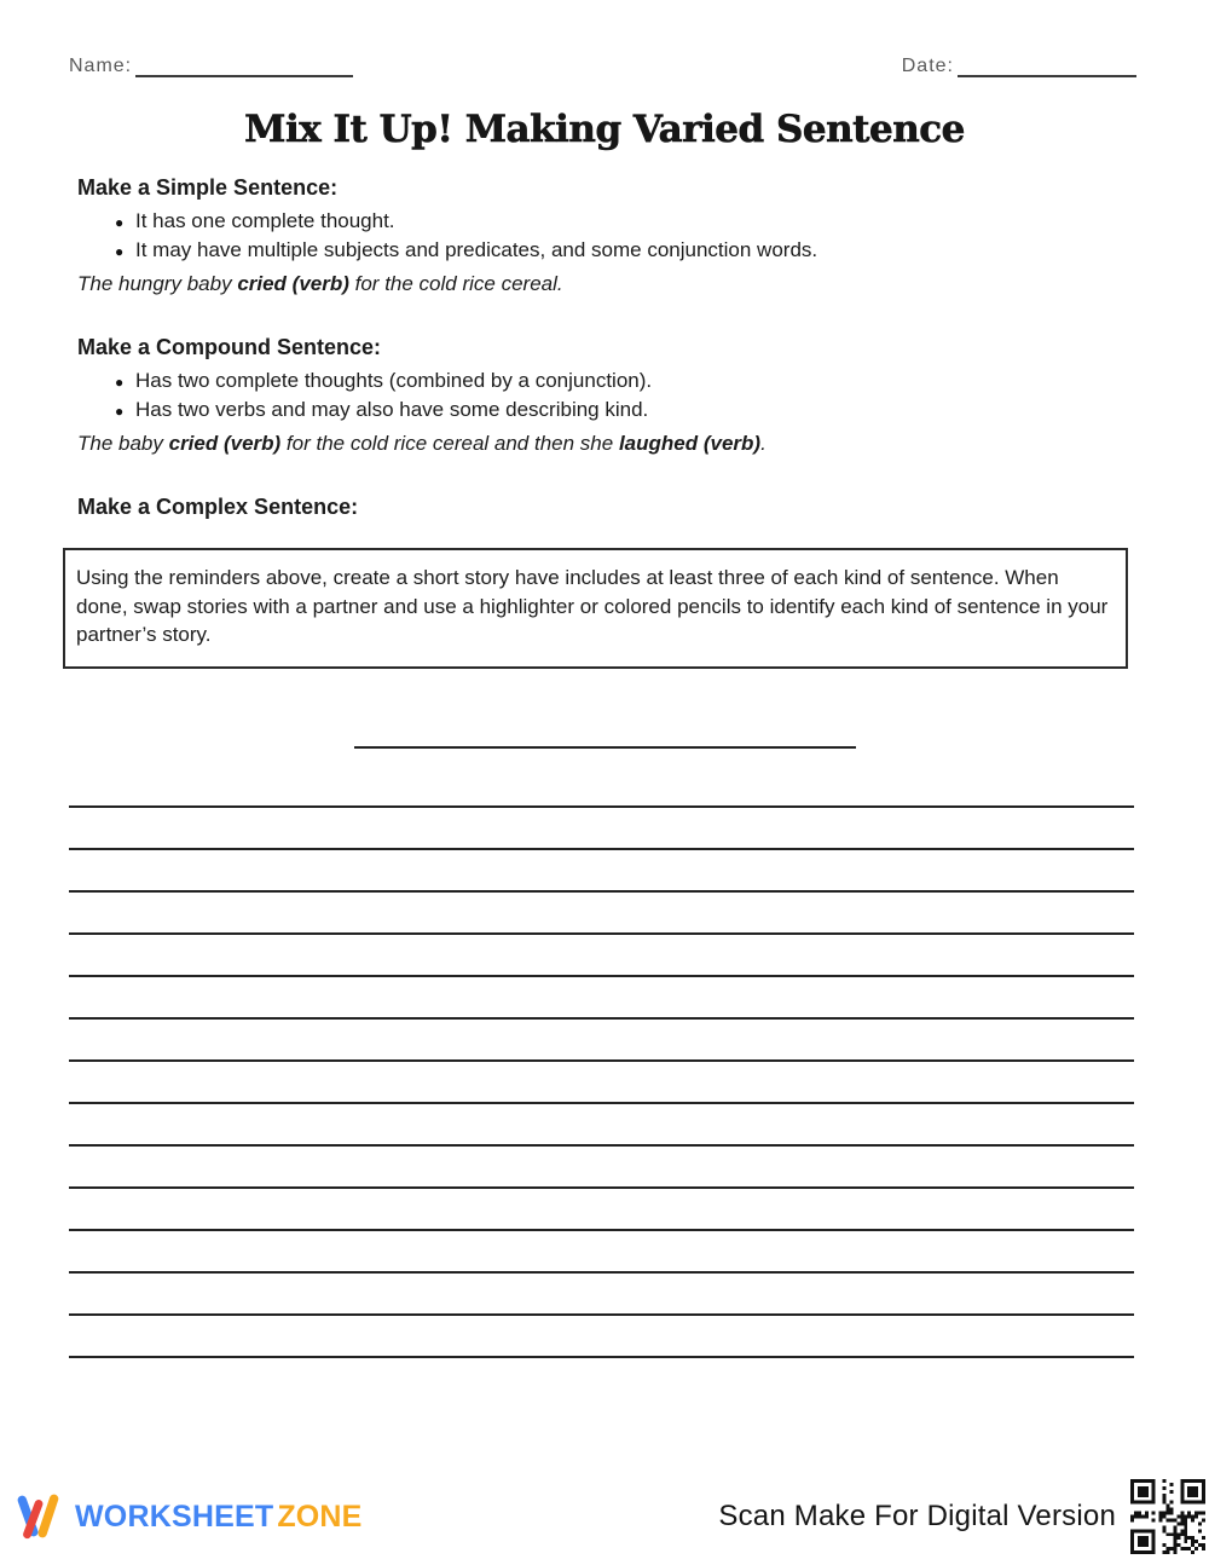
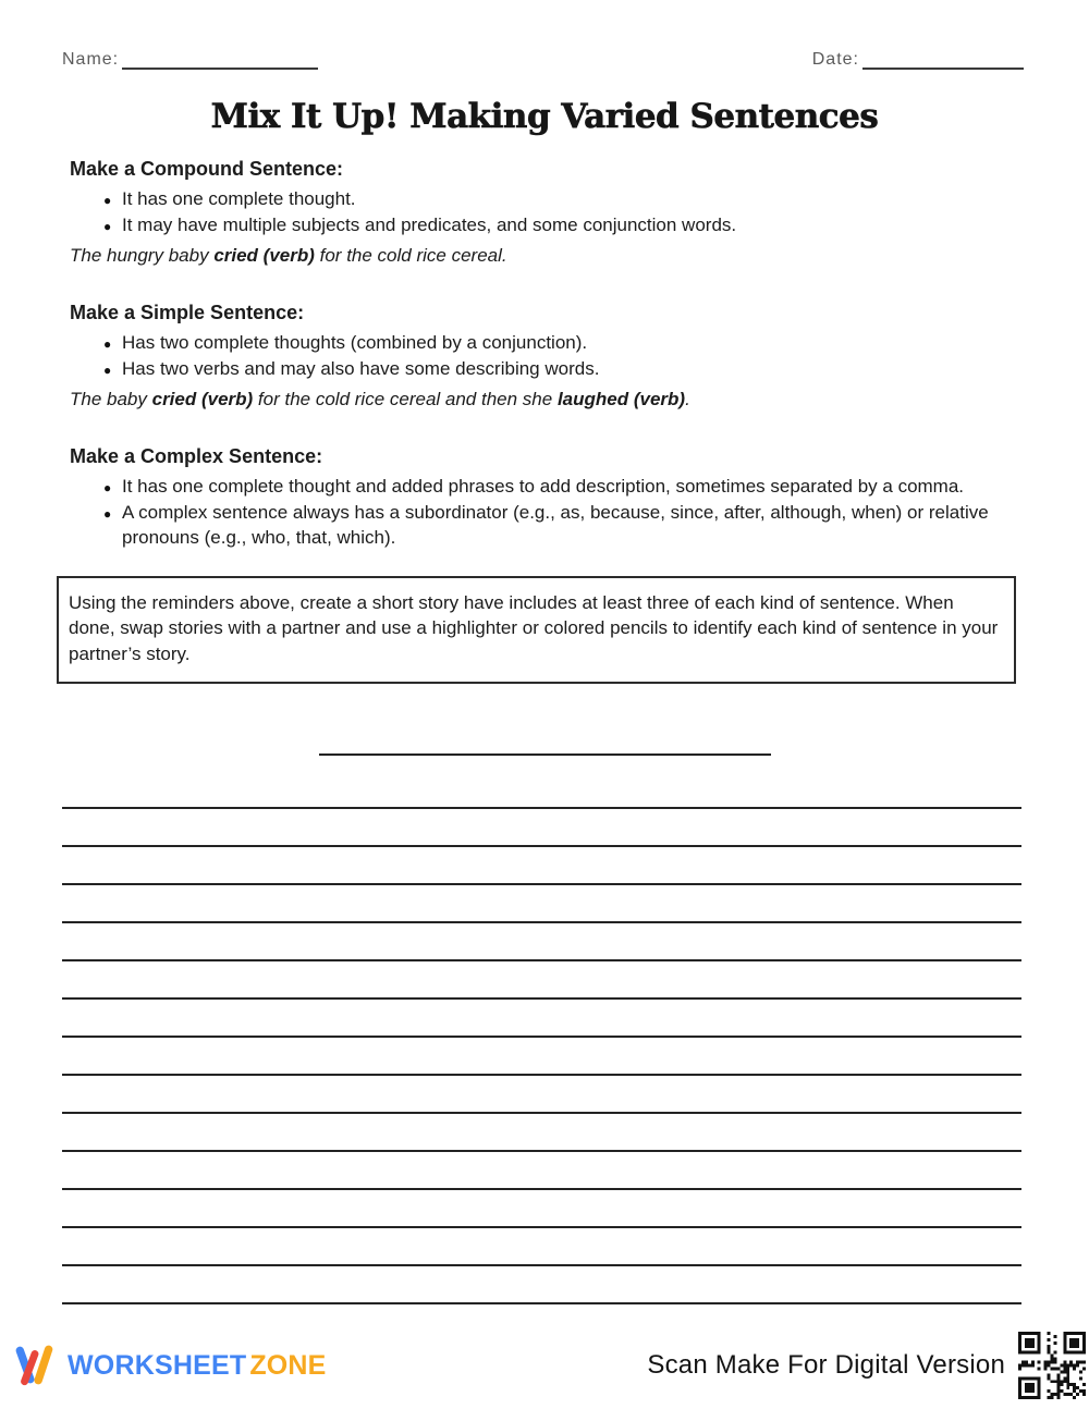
  Name:
  Date:
- Mix It Up! Making Varied Sentence
+ Mix It Up! Making Varied Sentences
- Make a Simple Sentence:
+ Make a Compound Sentence:
  It has one complete thought.
  It may have multiple subjects and predicates, and some conjunction words.
  The hungry baby cried (verb) for the cold rice cereal.
- Make a Compound Sentence:
+ Make a Simple Sentence:
  Has two complete thoughts (combined by a conjunction).
- Has two verbs and may also have some describing kind.
+ Has two verbs and may also have some describing words.
  The baby cried (verb) for the cold rice cereal and then she laughed (verb).
  Make a Complex Sentence:
+ It has one complete thought and added phrases to add description, sometimes separated by a comma.
+ A complex sentence always has a subordinator (e.g., as, because, since, after, although, when) or relative pronouns (e.g., who, that, which).
  Using the reminders above, create a short story have includes at least three of each kind of sentence. When done, swap stories with a partner and use a highlighter or colored pencils to identify each kind of sentence in your partner’s story.
  WORKSHEETZONE
  Scan Make For Digital Version
